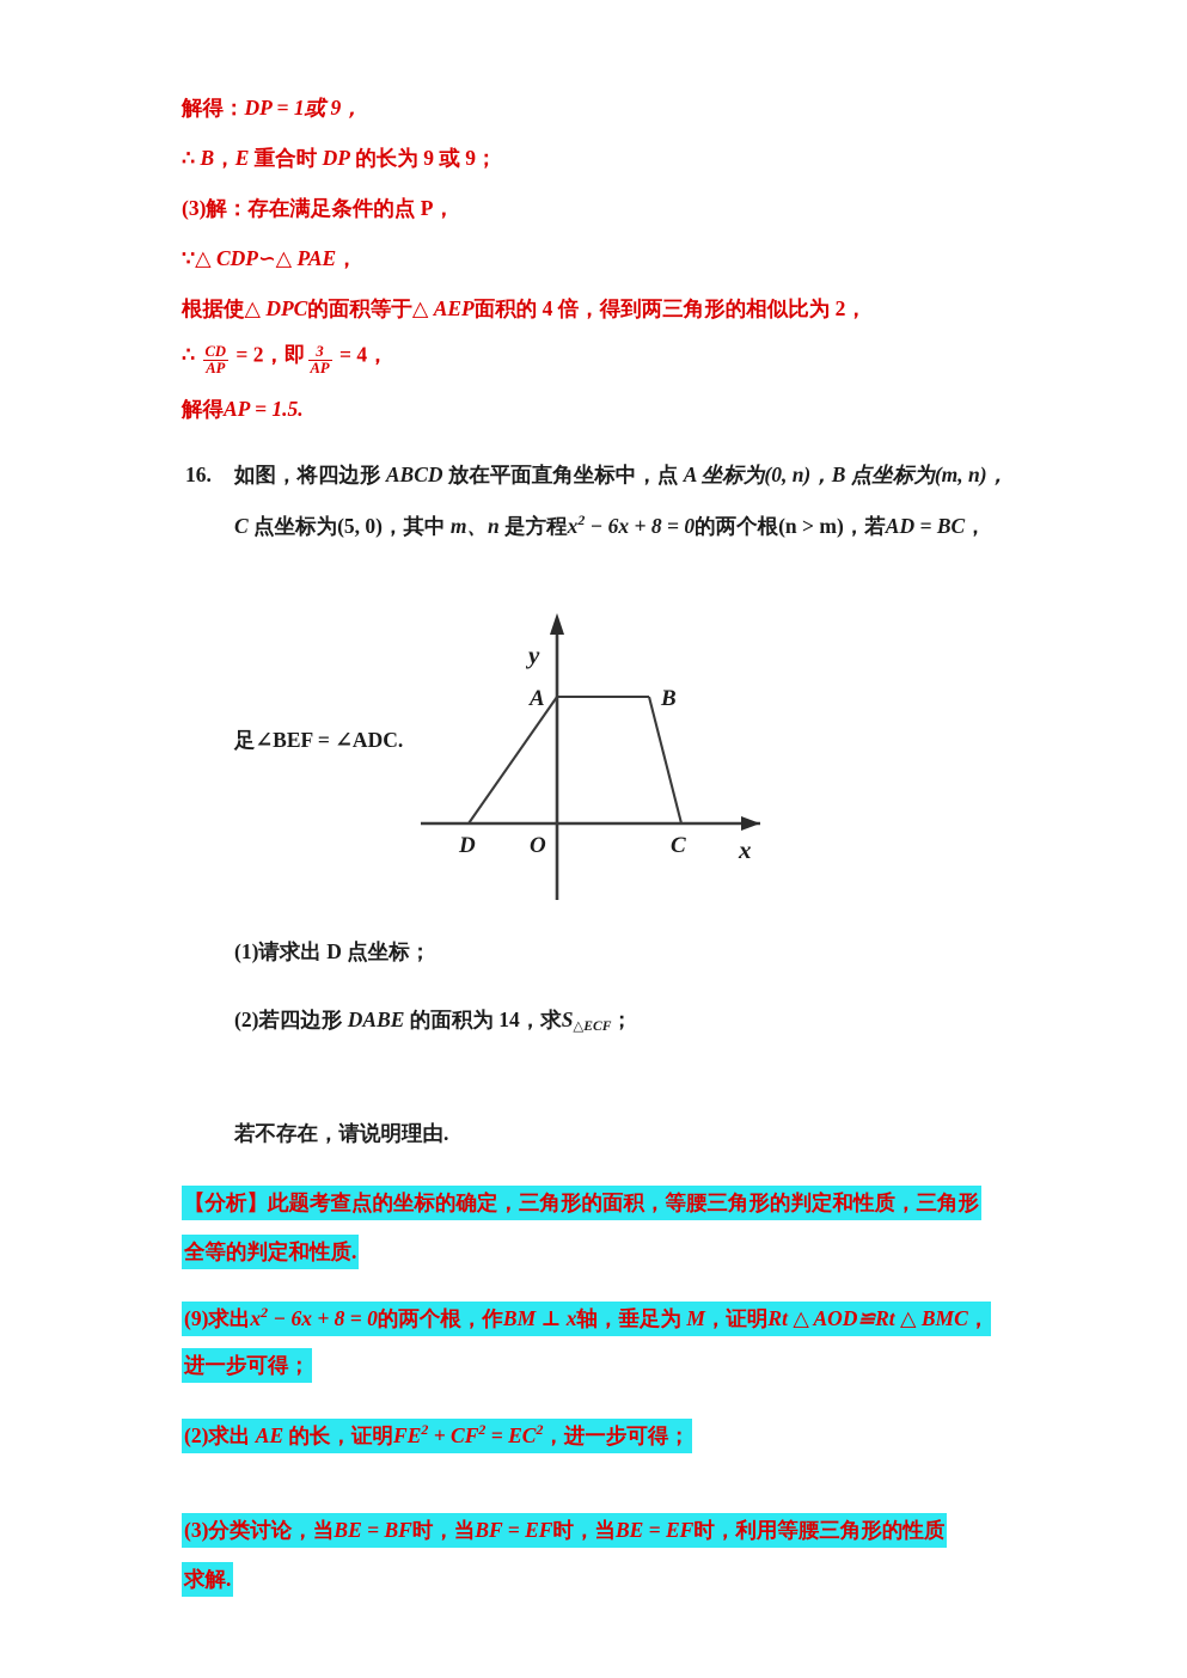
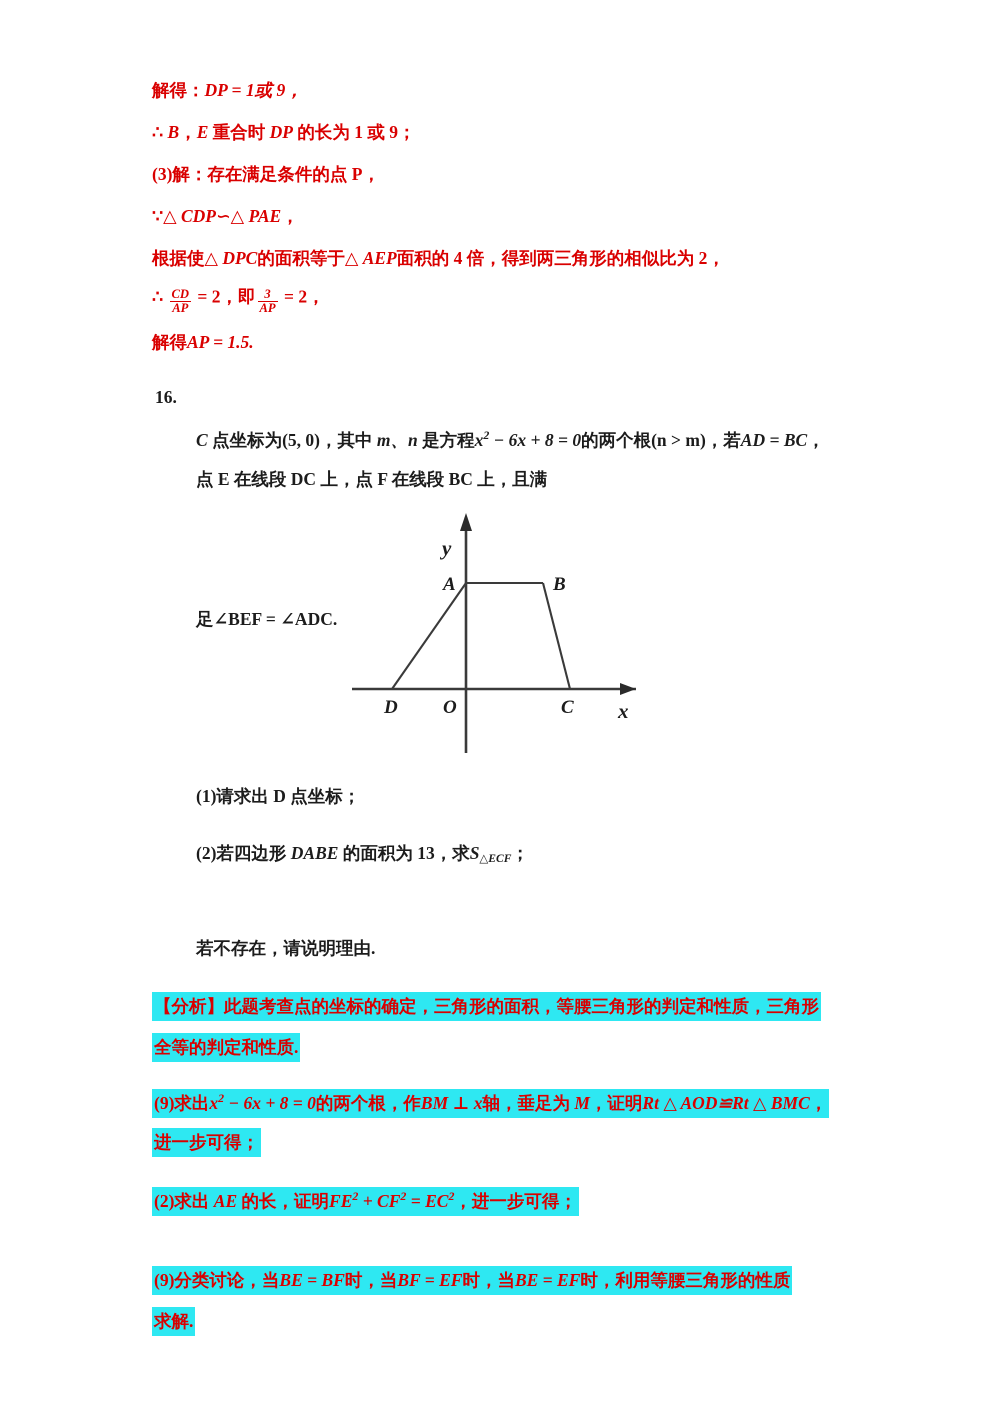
  解得：DP = 1或 9，
- ∴ B，E 重合时 DP 的长为 9 或 9；
+ ∴ B，E 重合时 DP 的长为 1 或 9；
  (3)解：存在满足条件的点 P，
  ∵△ CDP∽△ PAE，
  根据使△ DPC的面积等于△ AEP面积的 4 倍，得到两三角形的相似比为 2，
  ∴
  CD
  AP
  = 2，即
  3
  AP
- = 4，
+ = 2，
  解得AP = 1.5.
  16.
- 如图，将四边形 ABCD 放在平面直角坐标中，点 A 坐标为(0, n)，B 点坐标为(m, n)，
  C 点坐标为(5, 0)，其中 m、n 是方程x2 − 6x + 8 = 0的两个根(n > m)，若AD = BC，
+ 点 E 在线段 DC 上，点 F 在线段 BC 上，且满
  足∠BEF = ∠ADC.
  A
  B
  C
  D
  O
  y
  x
  (1)请求出 D 点坐标；
- (2)若四边形 DABE 的面积为 14，求S△ECF；
+ (2)若四边形 DABE 的面积为 13，求S△ECF；
  若不存在，请说明理由.
  【分析】此题考查点的坐标的确定，三角形的面积，等腰三角形的判定和性质，三角形
  全等的判定和性质.
  (9)求出x2 − 6x + 8 = 0的两个根，作BM ⊥ x轴，垂足为 M，证明Rt △ AOD≌Rt △ BMC，
  进一步可得；
  (2)求出 AE 的长，证明FE2 + CF2 = EC2，进一步可得；
- (3)分类讨论，当BE = BF时，当BF = EF时，当BE = EF时，利用等腰三角形的性质
+ (9)分类讨论，当BE = BF时，当BF = EF时，当BE = EF时，利用等腰三角形的性质
  求解.
